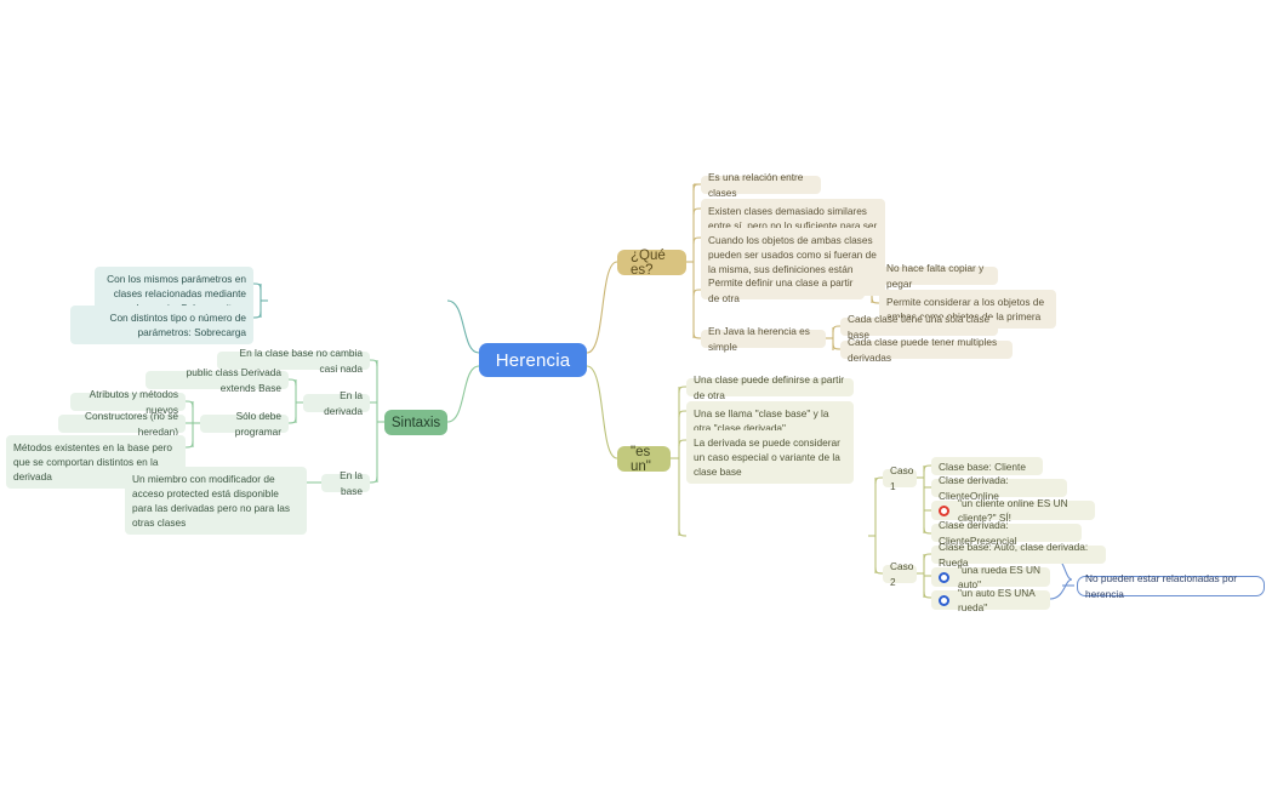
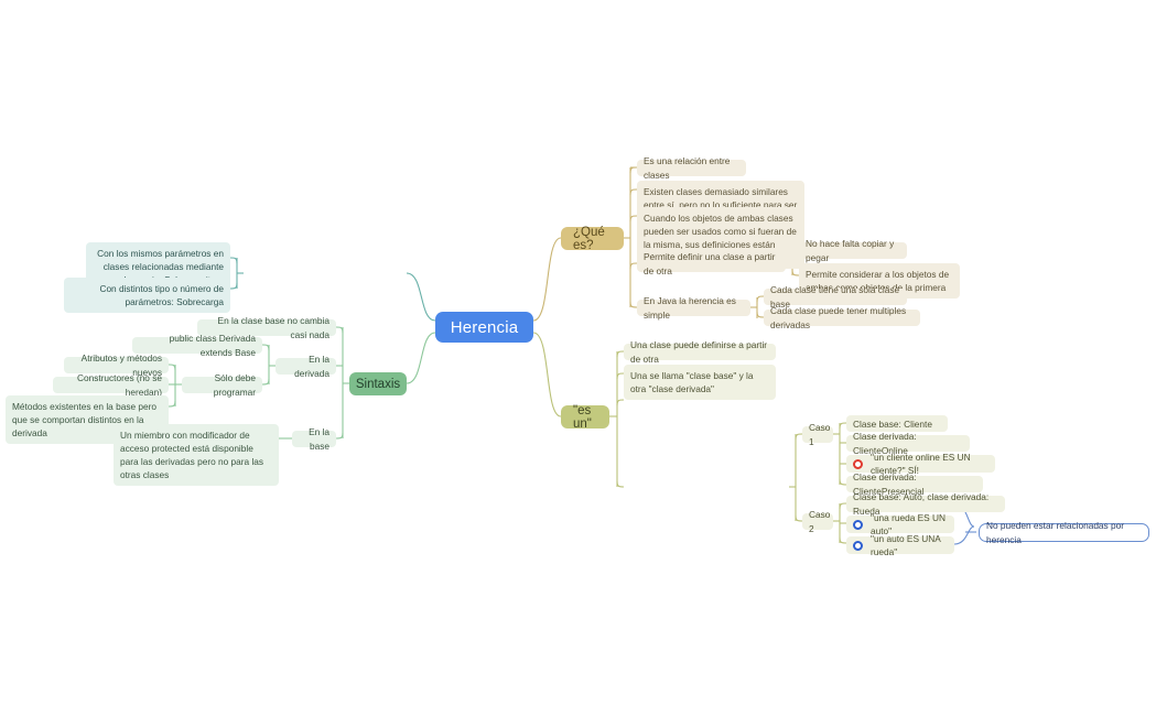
  Herencia
  Con distintos tipo o número de parámetros: Sobrecarga
  Sintaxis
  En la clase base no cambia casi nada
  En la derivada
  En la base
  public class Derivada extends Base
  Sólo debe programar
  Atributos y métodos nuevos
  Constructores (no se heredan)
  Métodos existentes en la base pero que se comportan distintos en la derivada
  Un miembro con modificador de acceso protected está disponible para las derivadas pero no para las otras clases
  ¿Qué es?
  Es una relación entre clases
  Existen clases demasiado similares entre sí, pero no lo suficiente para ser
  Cuando los objetos de ambas clases pueden ser usados como si fueran de la misma, sus definiciones están
  Permite definir una clase a partir de otra
  En Java la herencia es simple
  No hace falta copiar y pegar
  Cada clase tiene una sola clase base
  Cada clase puede tener multiples derivadas
  "es un"
  Una clase puede definirse a partir de otra
  Una se llama "clase base" y la otra "clase derivada"
- La derivada se puede considerar un caso especial o variante de la clase base
  Caso 1
  Clase base: Cliente
  Clase derivada: ClienteOnline
  "un cliente online ES UN cliente?" SÍ!
  Clase derivada: ClientePresencial
  Caso 2
  Clase base: Auto, clase derivada: Rueda
  "una rueda ES UN auto"
  "un auto ES UNA rueda"
  No pueden estar relacionadas por herencia
